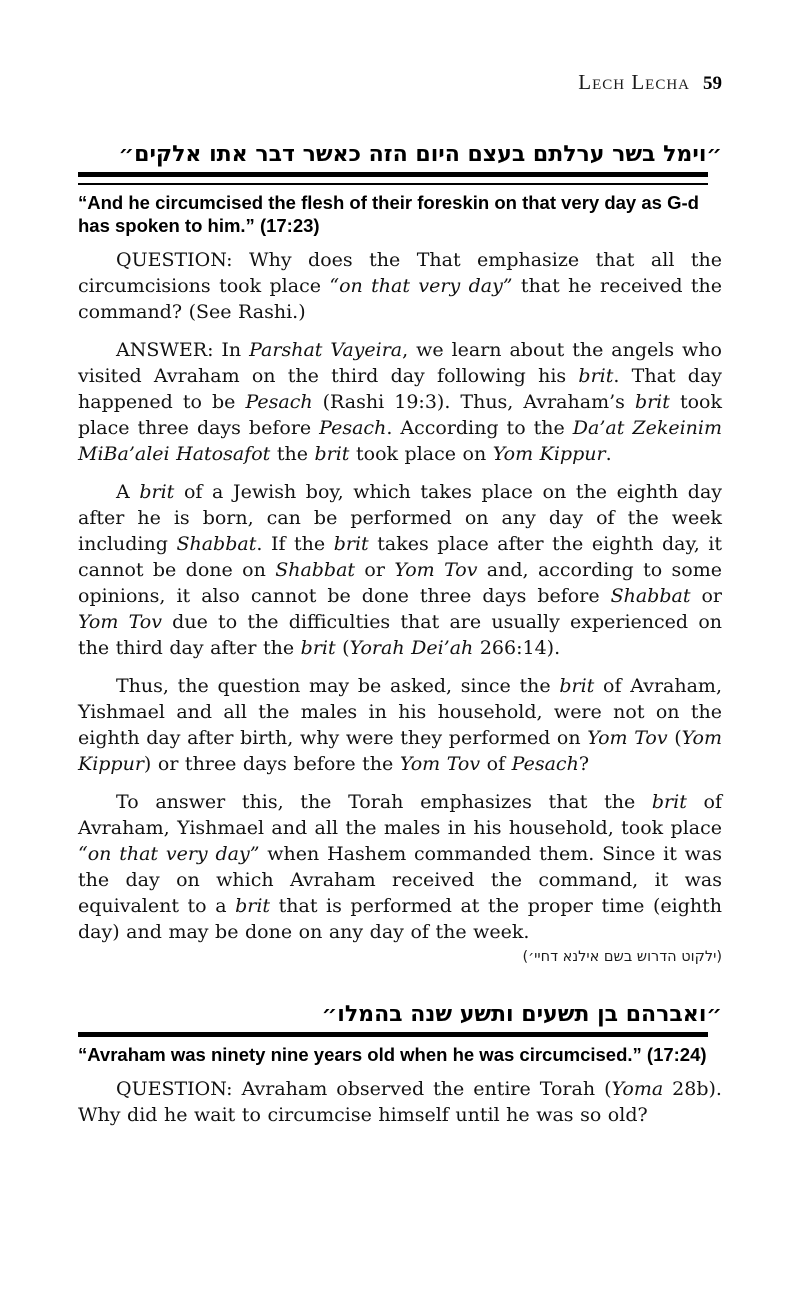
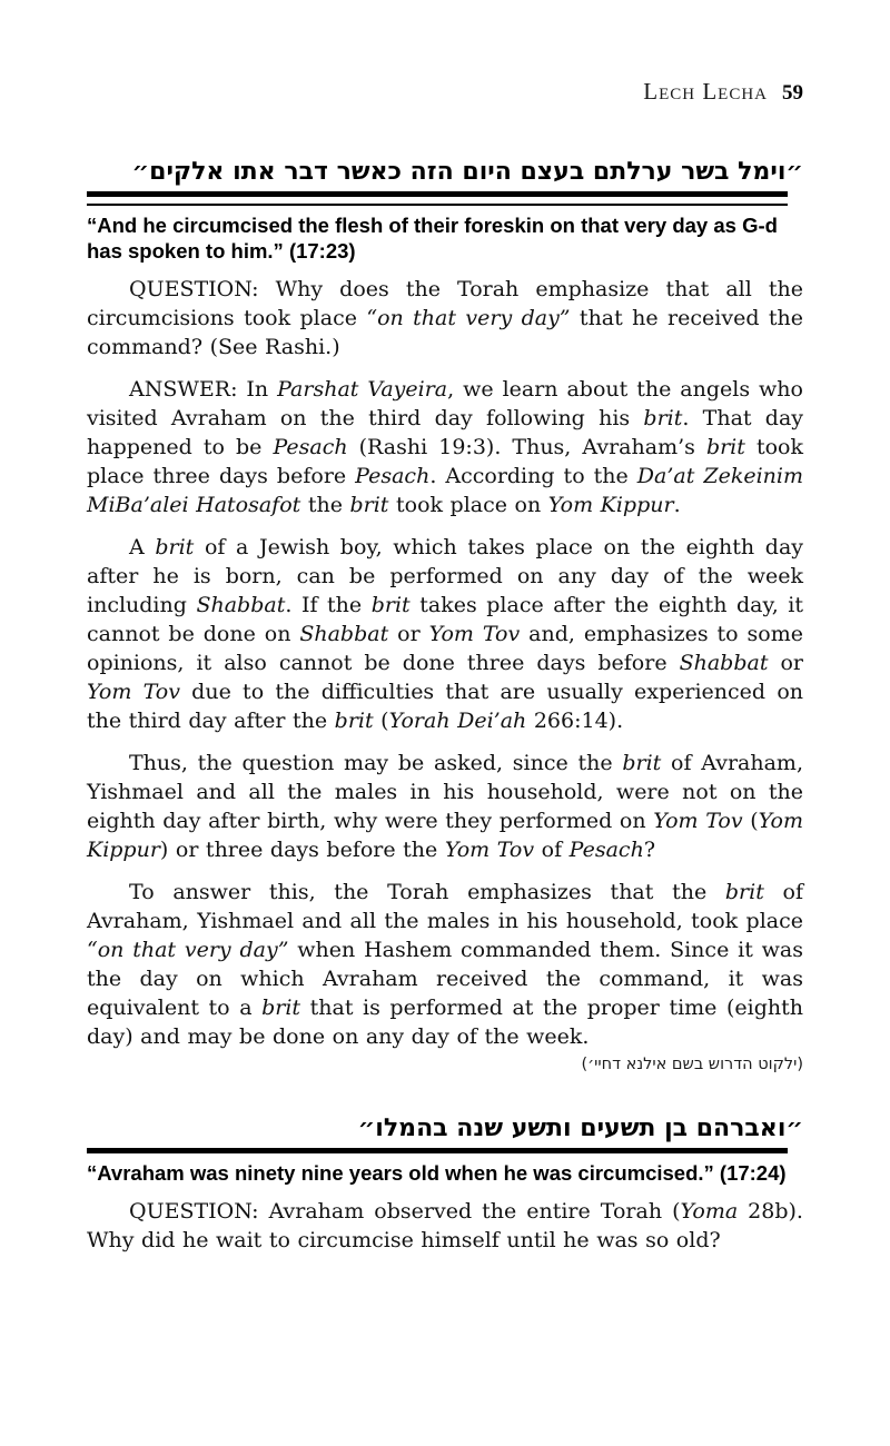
  Lech Lecha 59
  ״וימל בשר ערלתם בעצם היום הזה כאשר דבר אתו אלקים״
  “And he circumcised the flesh of their foreskin on that very day as G-d has spoken to him.” (17:23)
- QUESTION: Why does the That emphasize that all the circumcisions took place “on that very day” that he received the command? (See Rashi.)
+ QUESTION: Why does the Torah emphasize that all the circumcisions took place “on that very day” that he received the command? (See Rashi.)
  ANSWER: In Parshat Vayeira, we learn about the angels who visited Avraham on the third day following his brit. That day happened to be Pesach (Rashi 19:3). Thus, Avraham’s brit took place three days before Pesach. According to the Da’at Zekeinim MiBa’alei Hatosafot the brit took place on Yom Kippur.
- A brit of a Jewish boy, which takes place on the eighth day after he is born, can be performed on any day of the week including Shabbat. If the brit takes place after the eighth day, it cannot be done on Shabbat or Yom Tov and, according to some opinions, it also cannot be done three days before Shabbat or Yom Tov due to the difficulties that are usually experienced on the third day after the brit (Yorah Dei’ah 266:14).
+ A brit of a Jewish boy, which takes place on the eighth day after he is born, can be performed on any day of the week including Shabbat. If the brit takes place after the eighth day, it cannot be done on Shabbat or Yom Tov and, emphasizes to some opinions, it also cannot be done three days before Shabbat or Yom Tov due to the difficulties that are usually experienced on the third day after the brit (Yorah Dei’ah 266:14).
  Thus, the question may be asked, since the brit of Avraham, Yishmael and all the males in his household, were not on the eighth day after birth, why were they performed on Yom Tov (Yom Kippur) or three days before the Yom Tov of Pesach?
  To answer this, the Torah emphasizes that the brit of Avraham, Yishmael and all the males in his household, took place “on that very day” when Hashem commanded them. Since it was the day on which Avraham received the command, it was equivalent to a brit that is performed at the proper time (eighth day) and may be done on any day of the week.
  (ילקוט הדרוש בשם אילנא דחיי׳)
  ״ואברהם בן תשעים ותשע שנה בהמלו״
  “Avraham was ninety nine years old when he was circumcised.” (17:24)
  QUESTION: Avraham observed the entire Torah (Yoma 28b). Why did he wait to circumcise himself until he was so old?
